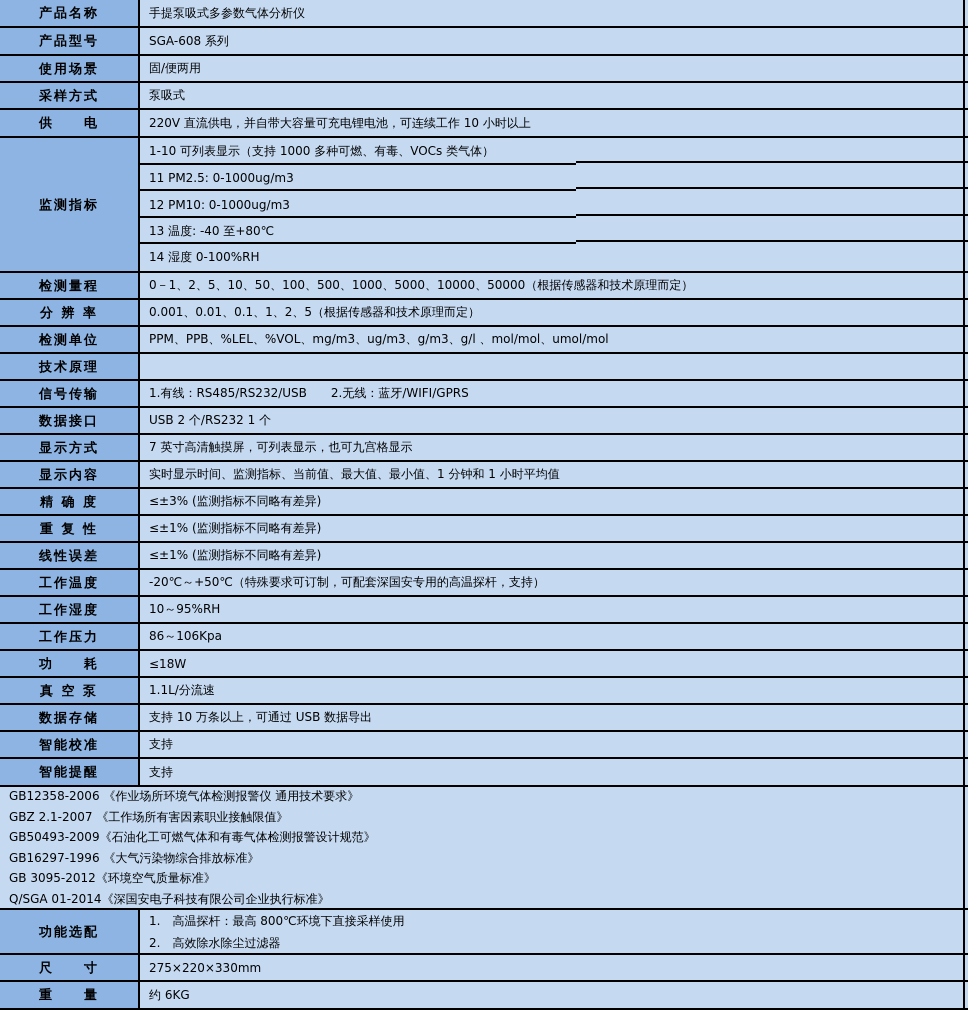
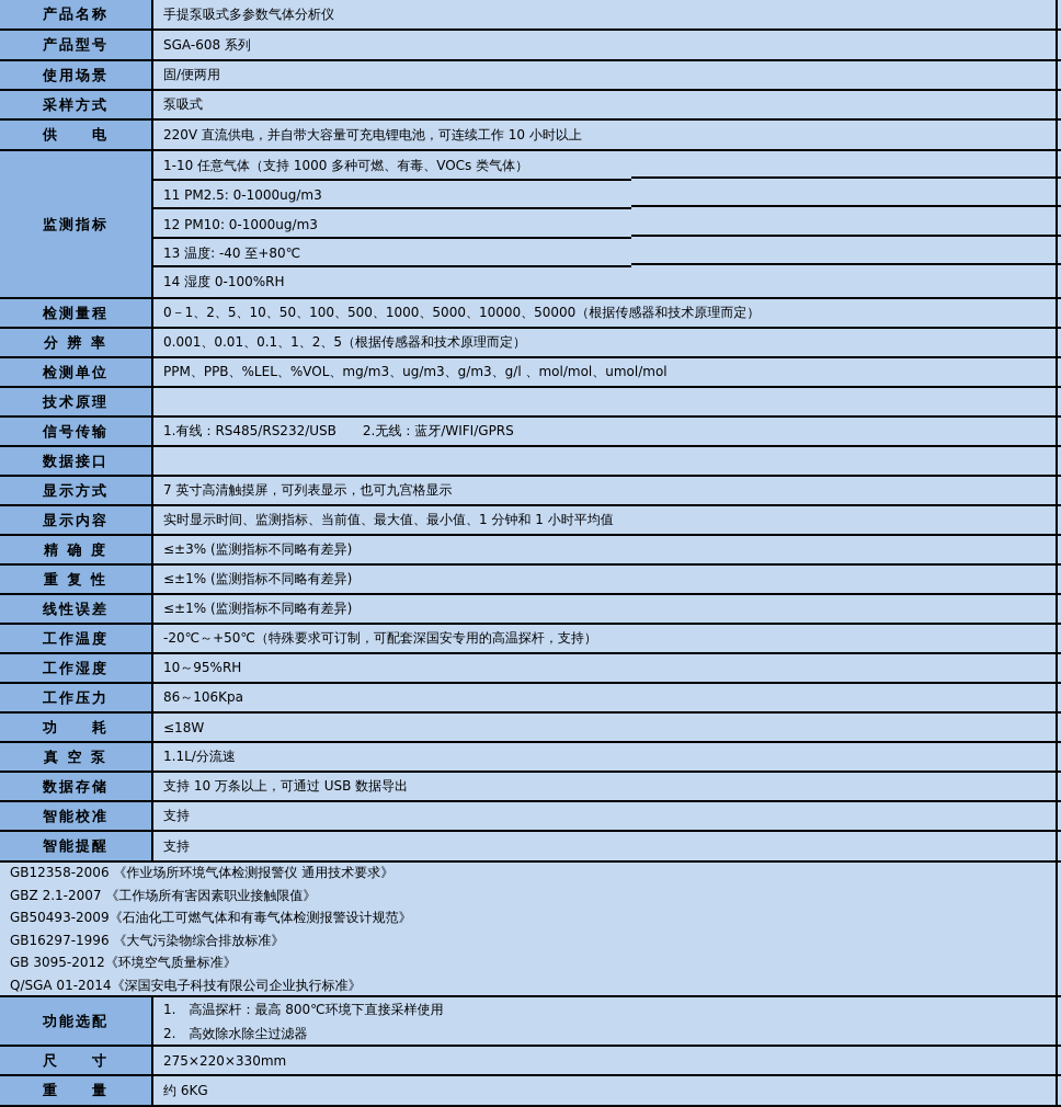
  产品名称
  手提泵吸式多参数气体分析仪
  产品型号
  SGA-608 系列
  使用场景
  固/便两用
  采样方式
  泵吸式
  供 电
  220V 直流供电，并自带大容量可充电锂电池，可连续工作 10 小时以上
  监测指标
- 1-10 可列表显示（支持 1000 多种可燃、有毒、VOCs 类气体）
+ 1-10 任意气体（支持 1000 多种可燃、有毒、VOCs 类气体）
  11 PM2.5: 0-1000ug/m3
  12 PM10: 0-1000ug/m3
  13 温度: -40 至+80℃
  14 湿度 0-100%RH
  检测量程
  0－1、2、5、10、50、100、500、1000、5000、10000、50000（根据传感器和技术原理而定）
  分 辨 率
  0.001、0.01、0.1、1、2、5（根据传感器和技术原理而定）
  检测单位
  PPM、PPB、%LEL、%VOL、mg/m3、ug/m3、g/m3、g/l 、mol/mol、umol/mol
  技术原理
  信号传输
  1.有线：RS485/RS232/USB 2.无线：蓝牙/WIFI/GPRS
  数据接口
- USB 2 个/RS232 1 个
  显示方式
  7 英寸高清触摸屏，可列表显示，也可九宫格显示
  显示内容
  实时显示时间、监测指标、当前值、最大值、最小值、1 分钟和 1 小时平均值
  精 确 度
  ≤±3% (监测指标不同略有差异)
  重 复 性
  ≤±1% (监测指标不同略有差异)
  线性误差
  ≤±1% (监测指标不同略有差异)
  工作温度
  -20℃～+50℃（特殊要求可订制，可配套深国安专用的高温探杆，支持）
  工作湿度
  10～95%RH
  工作压力
  86～106Kpa
  功 耗
  ≤18W
  真 空 泵
  1.1L/分流速
  数据存储
  支持 10 万条以上，可通过 USB 数据导出
  智能校准
  支持
  智能提醒
  支持
  GB12358-2006 《作业场所环境气体检测报警仪 通用技术要求》
  GBZ 2.1-2007 《工作场所有害因素职业接触限值》
  GB50493-2009《石油化工可燃气体和有毒气体检测报警设计规范》
  GB16297-1996 《大气污染物综合排放标准》
  GB 3095-2012《环境空气质量标准》
  Q/SGA 01-2014《深国安电子科技有限公司企业执行标准》
  功能选配
  1. 高温探杆：最高 800℃环境下直接采样使用
  2. 高效除水除尘过滤器
  尺 寸
  275×220×330mm
  重 量
  约 6KG
